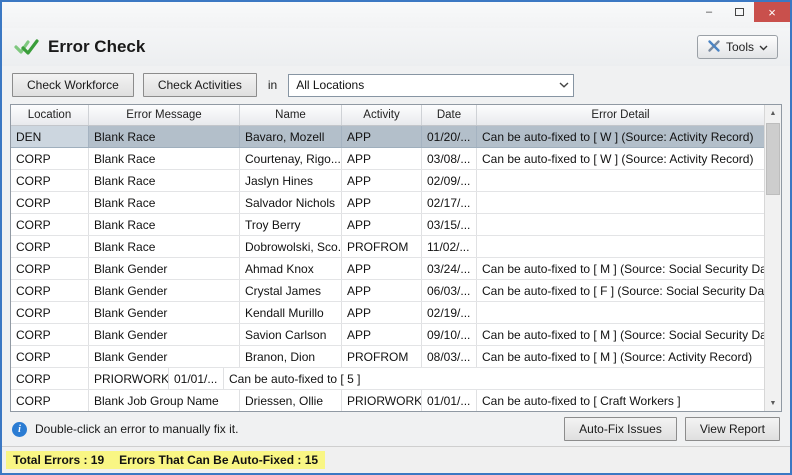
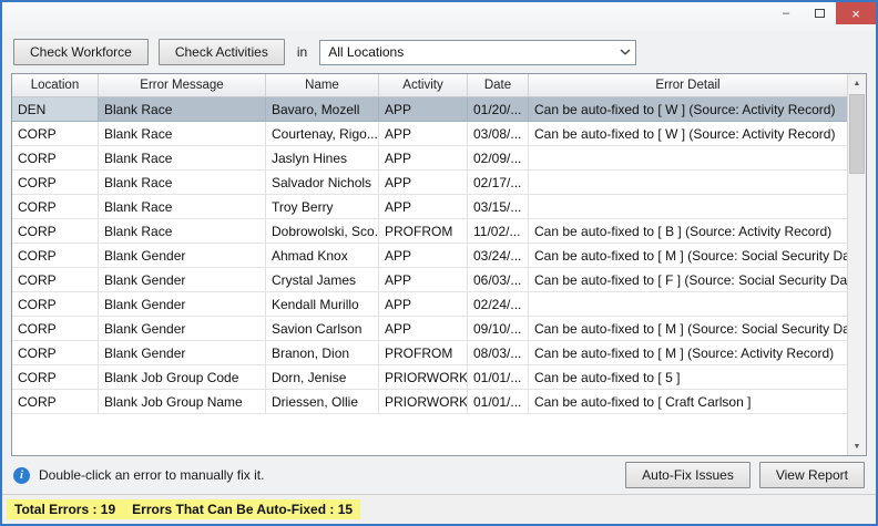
  –
  ×
- Error Check
- Tools
  Check Workforce
  Check Activities
  in
  All Locations
  Location
  Error Message
  Name
  Activity
  Date
  Error Detail
  DEN
  Blank Race
  Bavaro, Mozell
  APP
  01/20/...
  Can be auto-fixed to [ W ] (Source: Activity Record)
  CORP
  Blank Race
  Courtenay, Rigo...
  APP
  03/08/...
  Can be auto-fixed to [ W ] (Source: Activity Record)
  CORP
  Blank Race
  Jaslyn Hines
  APP
  02/09/...
  CORP
  Blank Race
  Salvador Nichols
  APP
  02/17/...
  CORP
  Blank Race
  Troy Berry
  APP
  03/15/...
  CORP
  Blank Race
  Dobrowolski, Sco.
  PROFROM
  11/02/...
+ Can be auto-fixed to [ B ] (Source: Activity Record)
  CORP
  Blank Gender
  Ahmad Knox
  APP
  03/24/...
  Can be auto-fixed to [ M ] (Source: Social Security D
  CORP
  Blank Gender
  Crystal James
  APP
  06/03/...
  Can be auto-fixed to [ F ] (Source: Social Security Da
  CORP
  Blank Gender
  Kendall Murillo
  APP
- 02/19/...
+ 02/24/...
  CORP
  Blank Gender
  Savion Carlson
  APP
  09/10/...
  Can be auto-fixed to [ M ] (Source: Social Security D
  CORP
  Blank Gender
  Branon, Dion
  PROFROM
  08/03/...
  Can be auto-fixed to [ M ] (Source: Activity Record)
  CORP
+ Blank Job Group Code
+ Dorn, Jenise
  01/01/...
  Can be auto-fixed to [ 5 ]
  CORP
  Blank Job Group Name
  Driessen, Ollie
  01/01/...
- Can be auto-fixed to [ Craft Workers ]
+ Can be auto-fixed to [ Craft Carlson ]
  i
  Double-click an error to manually fix it.
  Auto-Fix Issues
  View Report
  Total Errors : 19
  Errors That Can Be Auto-Fixed : 15
